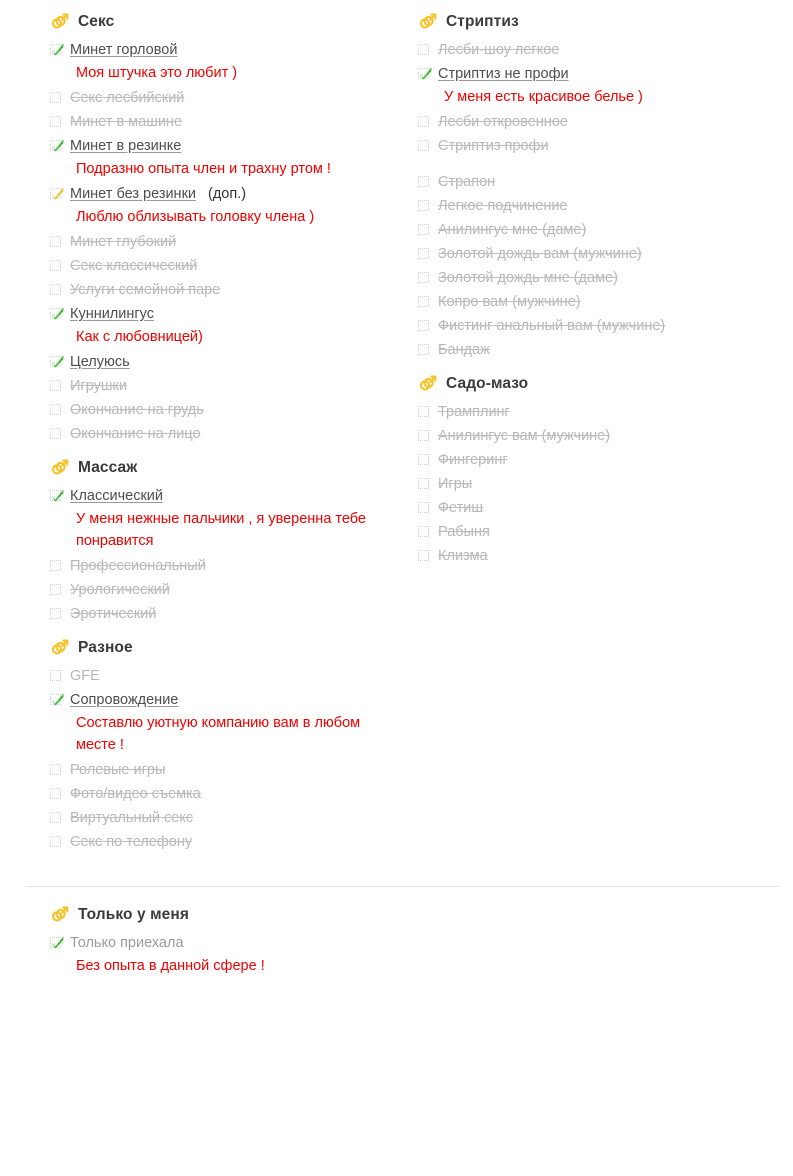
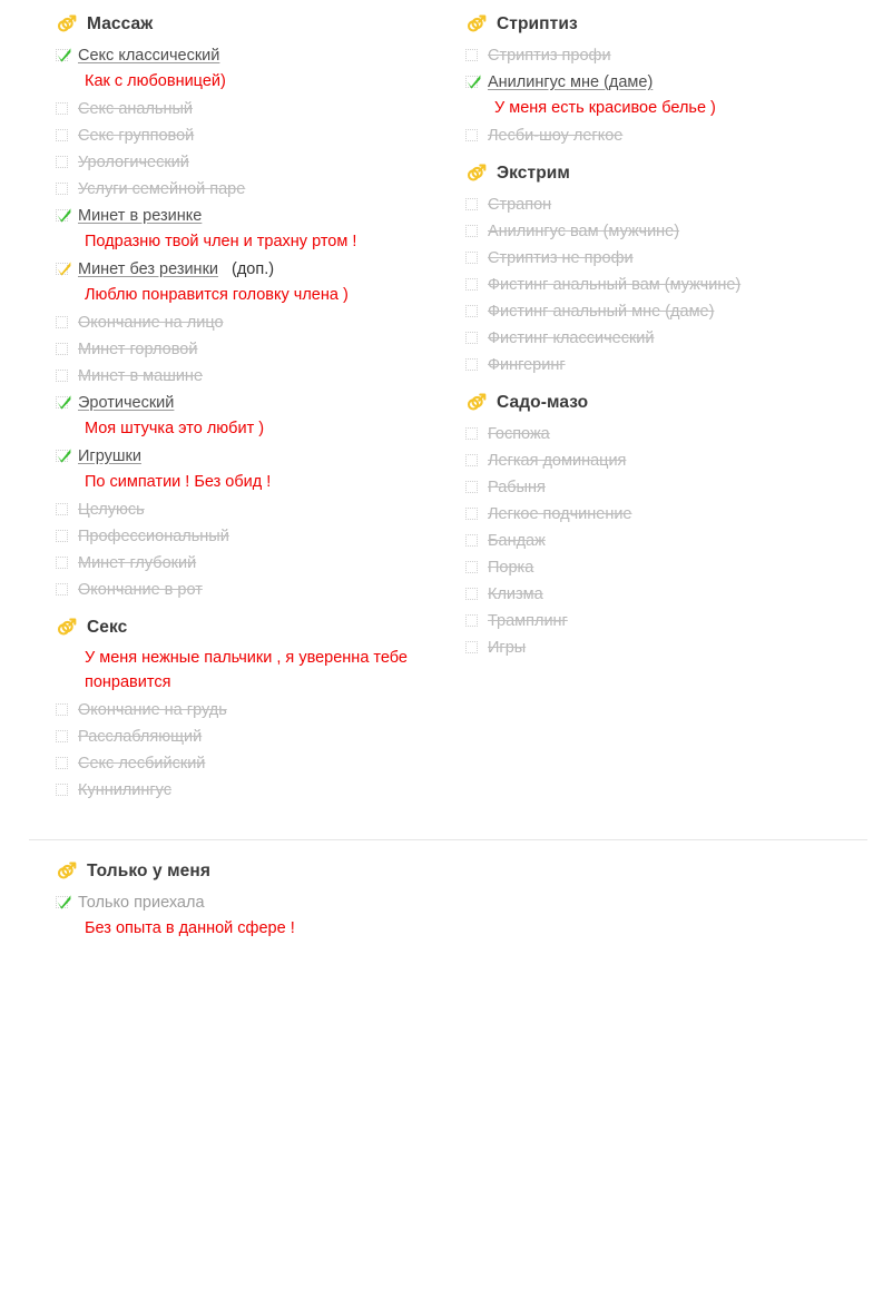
- Секс
+ Массаж
- Минет горловой
+ Секс классический
- Моя штучка это любит )
+ Как с любовницей)
+ Секс анальный
+ Секс групповой
- Секс лесбийский
+ Урологический
- Минет в машине
+ Услуги семейной паре
  Минет в резинке
- Подразню опыта член и трахну ртом !
+ Подразню твой член и трахну ртом !
  Минет без резинки
  (доп.)
- Люблю облизывать головку члена )
+ Люблю понравится головку члена )
- Минет глубокий
+ Окончание на лицо
- Секс классический
+ Минет горловой
- Услуги семейной паре
+ Минет в машине
- Куннилингус
+ Эротический
- Как с любовницей)
+ Моя штучка это любит )
- Целуюсь
+ Игрушки
+ По симпатии ! Без обид !
- Игрушки
+ Целуюсь
- Окончание на грудь
+ Профессиональный
- Окончание на лицо
+ Минет глубокий
+ Окончание в рот
- Массаж
+ Секс
- Классический
  У меня нежные пальчики , я уверенна тебе понравится
- Профессиональный
+ Окончание на грудь
+ Расслабляющий
- Урологический
+ Секс лесбийский
- Эротический
+ Куннилингус
- Разное
- GFE
- Сопровождение
- Составлю уютную компанию вам в любом месте !
- Ролевые игры
- Фото/видео съемка
- Виртуальный секс
- Секс по телефону
  Стриптиз
- Лесби-шоу легкое
+ Стриптиз профи
- Стриптиз не профи
+ Анилингус мне (даме)
  У меня есть красивое белье )
- Лесби откровенное
- Стриптиз профи
+ Лесби-шоу легкое
+ Экстрим
  Страпон
- Легкое подчинение
+ Анилингус вам (мужчине)
- Анилингус мне (даме)
+ Стриптиз не профи
- Золотой дождь вам (мужчине)
- Золотой дождь мне (даме)
- Копро вам (мужчине)
  Фистинг анальный вам (мужчине)
+ Фистинг анальный мне (даме)
+ Фистинг классический
- Бандаж
+ Фингеринг
  Садо-мазо
+ Госпожа
+ Легкая доминация
- Трамплинг
+ Рабыня
- Анилингус вам (мужчине)
+ Легкое подчинение
- Фингеринг
+ Бандаж
+ Порка
- Игры
+ Клизма
- Фетиш
- Рабыня
+ Трамплинг
- Клизма
+ Игры
  Только у меня
  Только приехала
  Без опыта в данной сфере !
